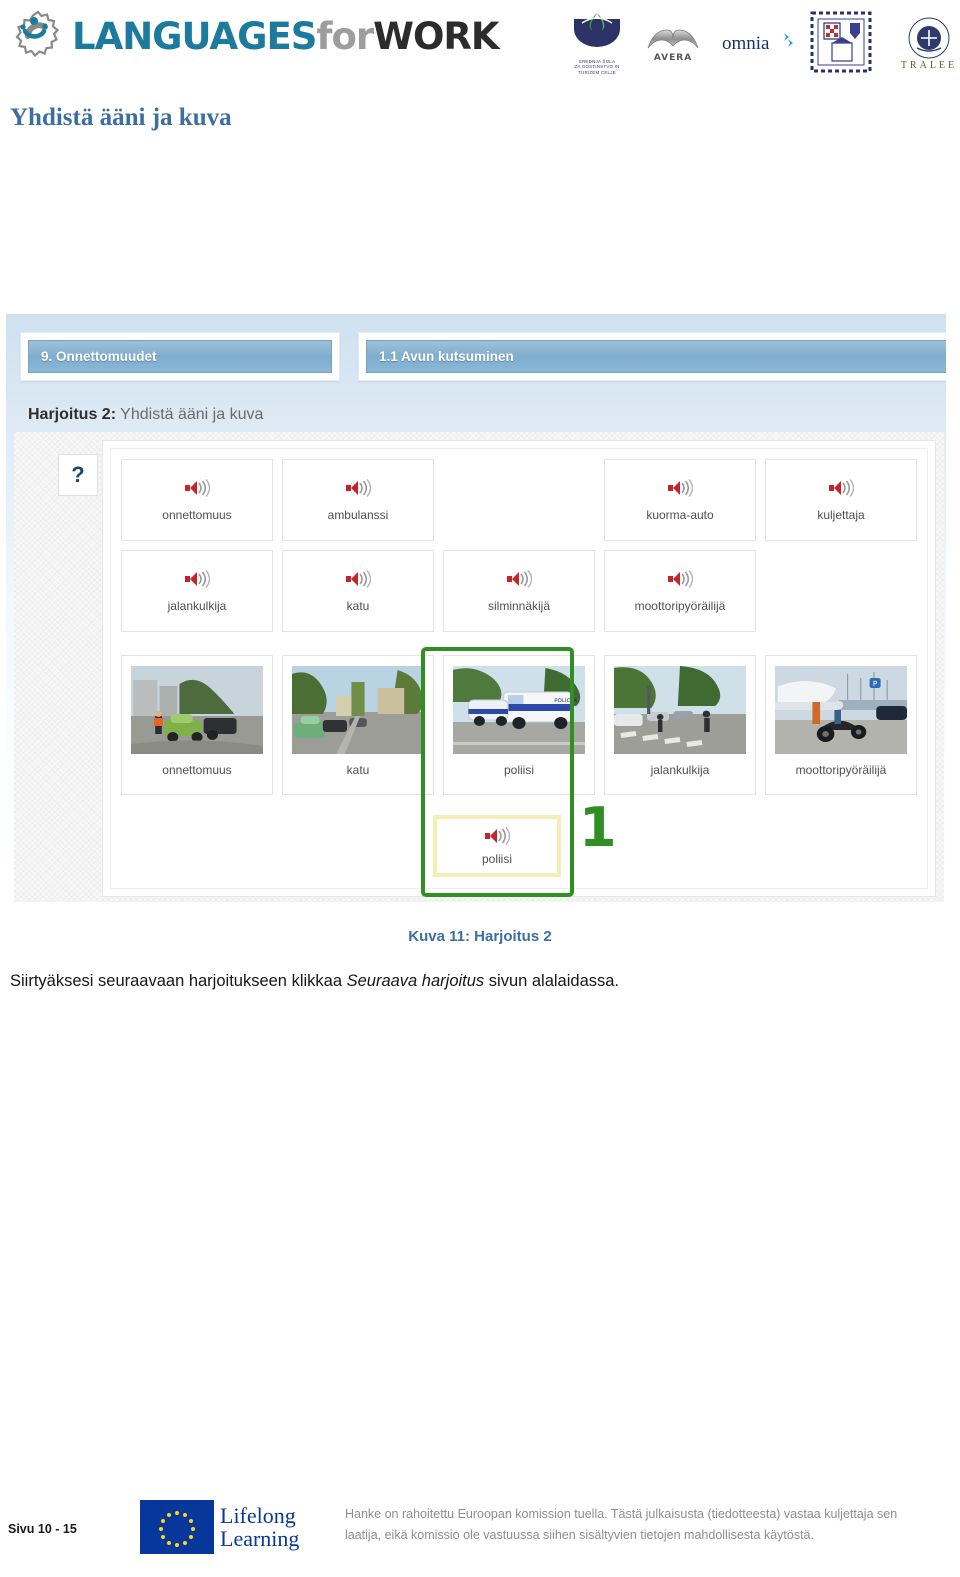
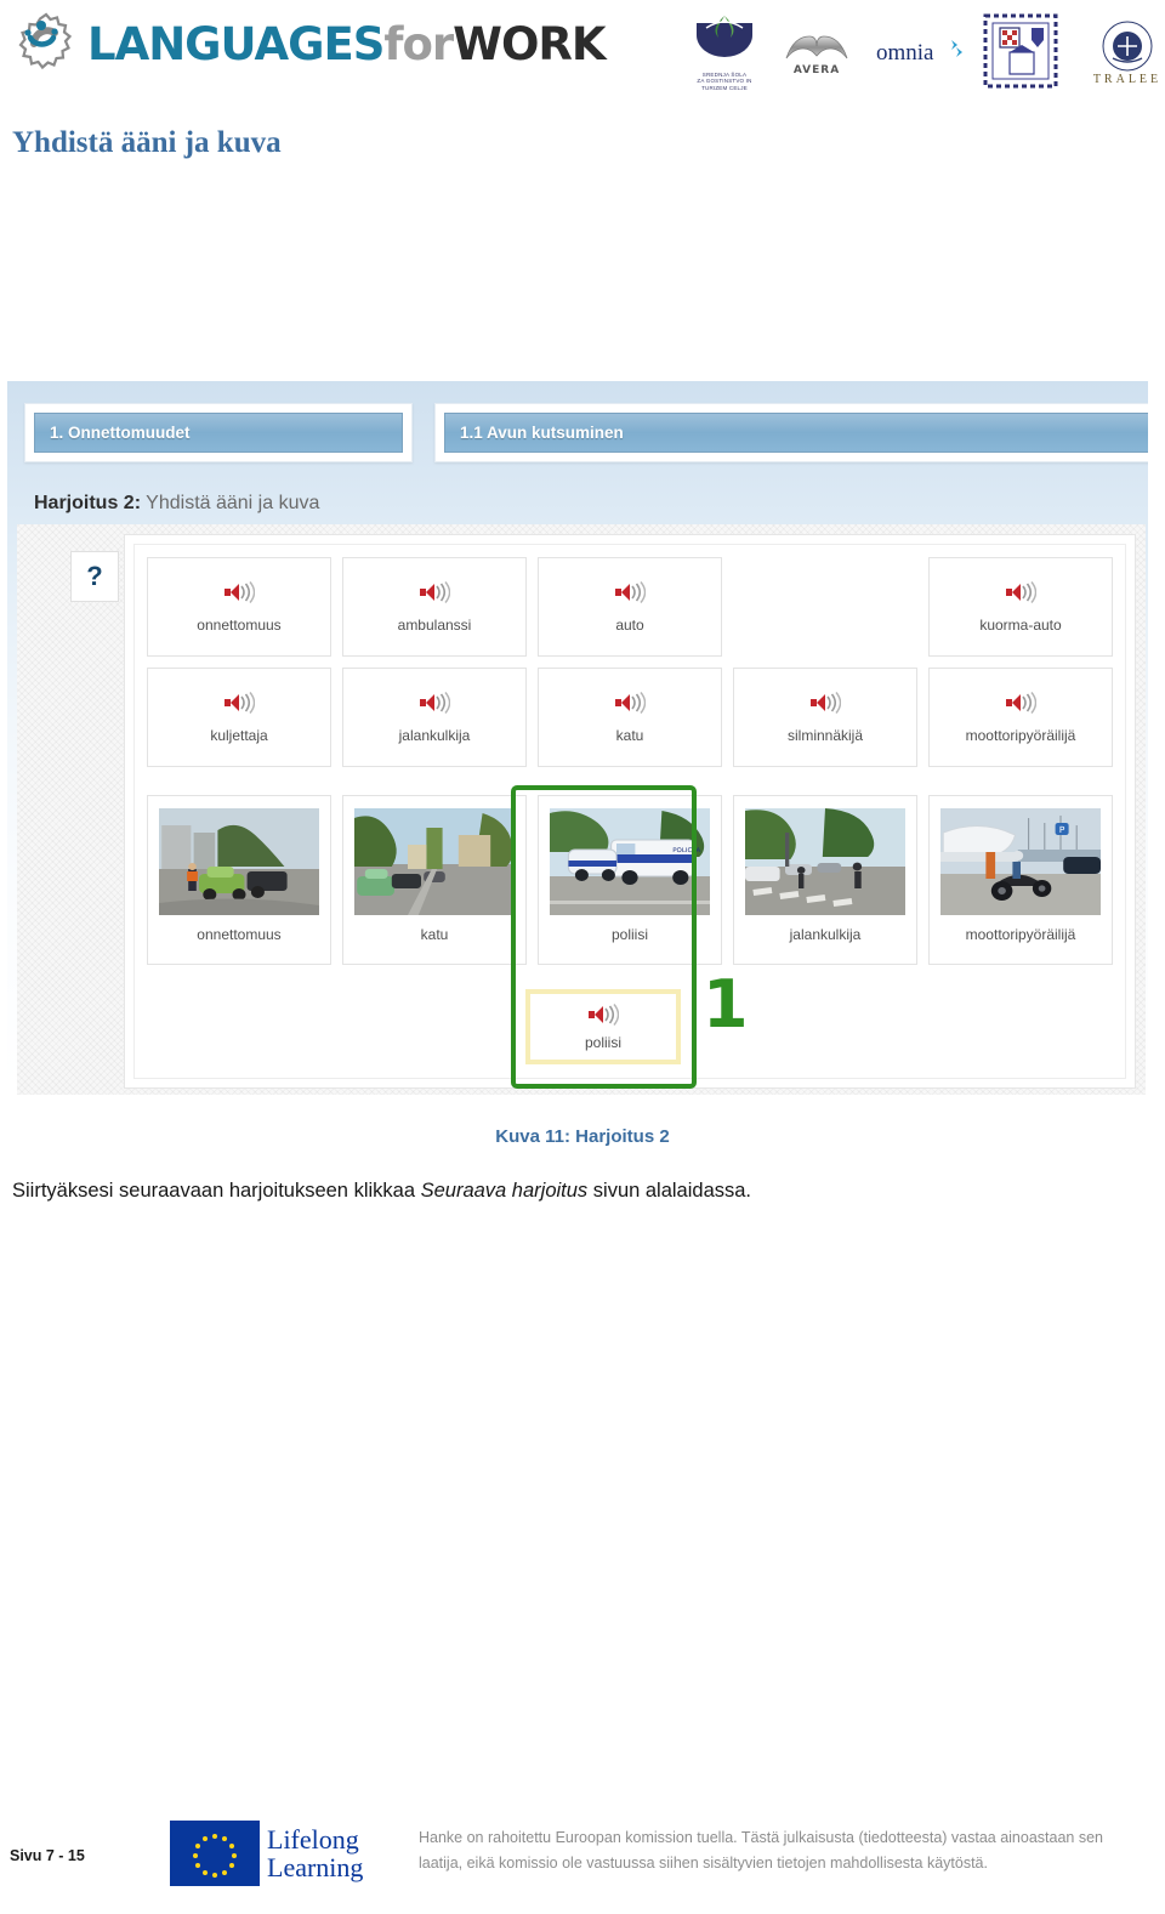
  LANGUAGESforWORK
  AVERA
  omnia
  TRALEE
  Yhdistä ääni ja kuva
- 9. Onnettomuudet
+ 1. Onnettomuudet
  1.1 Avun kutsuminen
  Harjoitus 2: Yhdistä ääni ja kuva
  ?
  onnettomuus
  ambulanssi
+ auto
  kuorma-auto
  kuljettaja
  jalankulkija
  katu
  silminnäkijä
  moottoripyöräilijä
  onnettomuus
  katu
  poliisi
  jalankulkija
  P
  moottoripyöräilijä
  poliisi
  1
  Kuva 11: Harjoitus 2
  Siirtyäksesi seuraavaan harjoitukseen klikkaa Seuraava harjoitus sivun alalaidassa.
- Sivu 10 - 15
+ Sivu 7 - 15
  Lifelong
  Learning
- Hanke on rahoitettu Euroopan komission tuella. Tästä julkaisusta (tiedotteesta) vastaa kuljettaja sen laatija, eikä komissio ole vastuussa siihen sisältyvien tietojen mahdollisesta käytöstä.
+ Hanke on rahoitettu Euroopan komission tuella. Tästä julkaisusta (tiedotteesta) vastaa ainoastaan sen laatija, eikä komissio ole vastuussa siihen sisältyvien tietojen mahdollisesta käytöstä.
